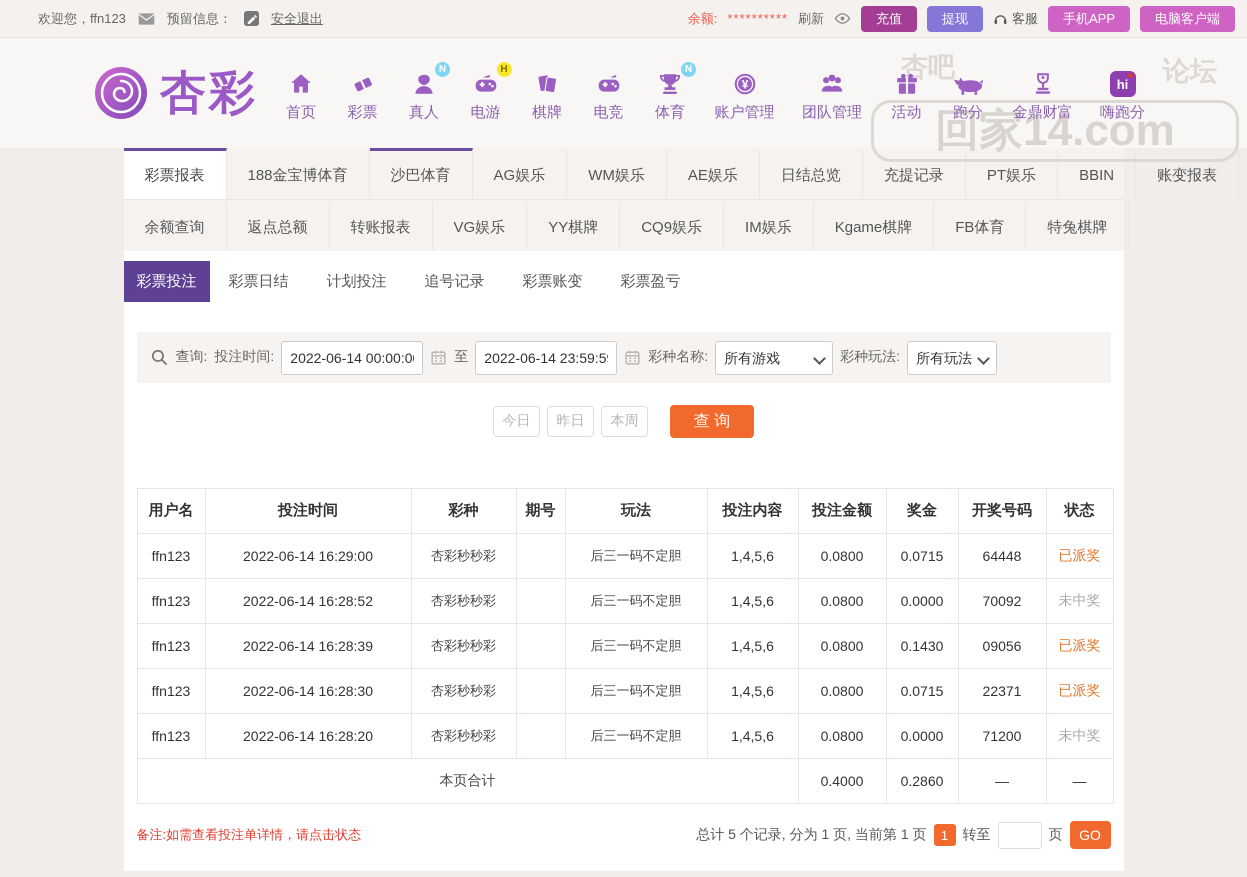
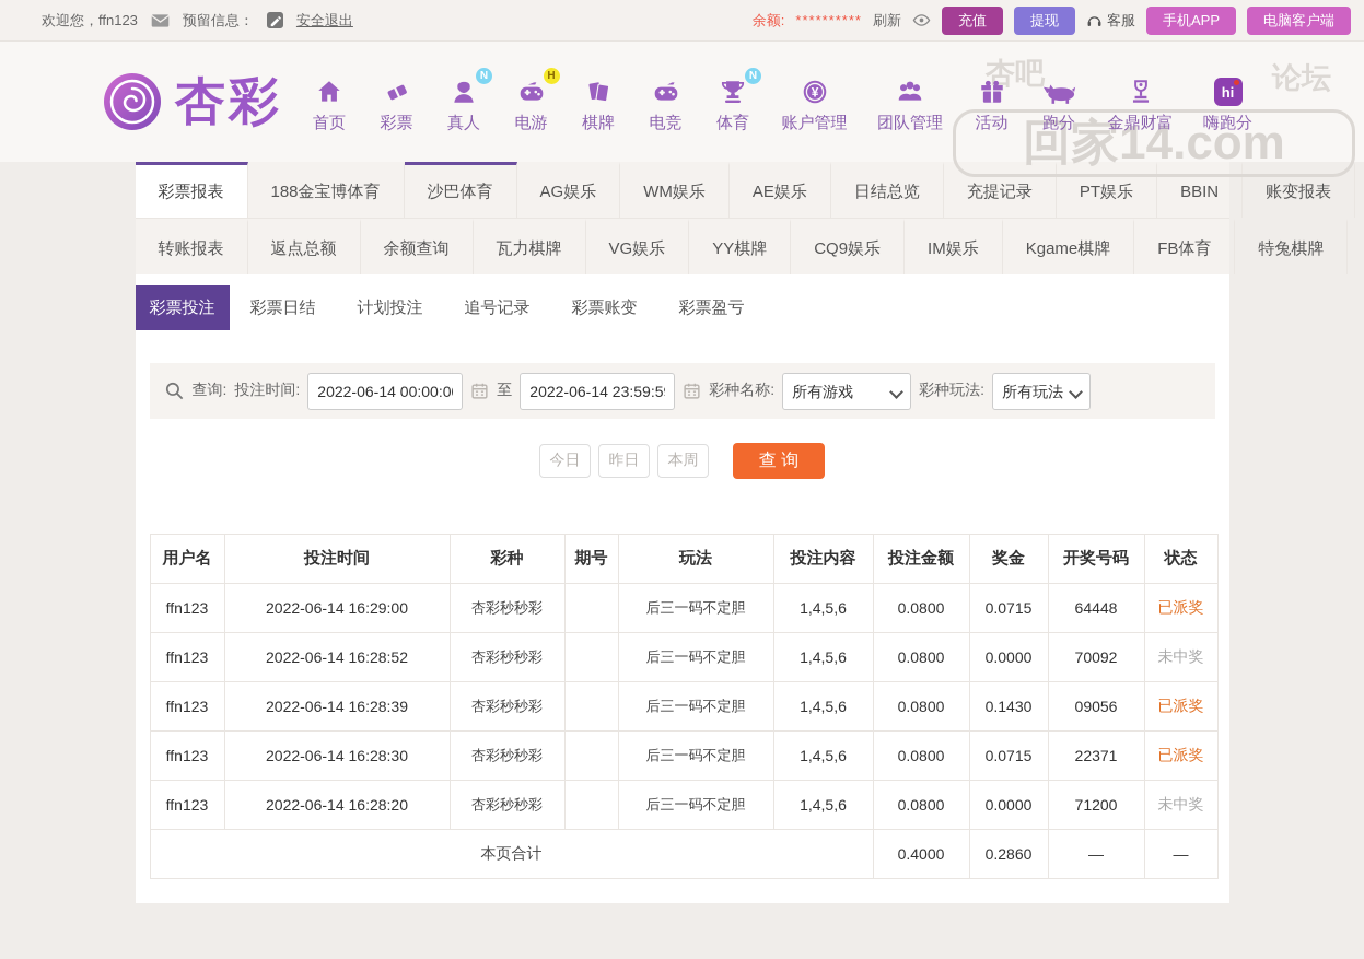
  欢迎您，ffn123
  预留信息：
  安全退出
  余额:
  **********
  刷新
  充值
  提现
  客服
  手机APP
  电脑客户端
  杏彩
  首页
  彩票
  N
  真人
  H
  电游
  棋牌
  电竞
  N
  体育
  ¥
  账户管理
  团队管理
  活动
  跑分
  金鼎财富
  hi
  嗨跑分
  杏吧
  论坛
  回家14.com
  彩票报表
  188金宝博体育
  沙巴体育
  AG娱乐
  WM娱乐
  AE娱乐
  日结总览
  充提记录
  PT娱乐
  BBIN
  账变报表
- 余额查询
+ 转账报表
  返点总额
- 转账报表
+ 余额查询
+ 瓦力棋牌
  VG娱乐
  YY棋牌
  CQ9娱乐
  IM娱乐
  Kgame棋牌
  FB体育
  特兔棋牌
  彩票投注
  彩票日结
  计划投注
  追号记录
  彩票账变
  彩票盈亏
  查询:
  投注时间:
  2022-06-14 00:00:0
  至
  2022-06-14 23:59:5
  彩种名称:
  所有游戏
  彩种玩法:
  所有玩法
  今日
  昨日
  本周
  查 询
  用户名	投注时间	彩种	期号	玩法	投注内容	投注金额	奖金	开奖号码	状态
  ffn123	2022-06-14 16:29:00	杏彩秒秒彩		后三一码不定胆	1,4,5,6	0.0800	0.0715	64448	已派奖
  ffn123	2022-06-14 16:28:52	杏彩秒秒彩		后三一码不定胆	1,4,5,6	0.0800	0.0000	70092	未中奖
  ffn123	2022-06-14 16:28:39	杏彩秒秒彩		后三一码不定胆	1,4,5,6	0.0800	0.1430	09056	已派奖
  ffn123	2022-06-14 16:28:30	杏彩秒秒彩		后三一码不定胆	1,4,5,6	0.0800	0.0715	22371	已派奖
  ffn123	2022-06-14 16:28:20	杏彩秒秒彩		后三一码不定胆	1,4,5,6	0.0800	0.0000	71200	未中奖
  本页合计	0.4000	0.2860	—	—
- 备注:如需查看投注单详情，请点击状态
- 总计 5 个记录, 分为 1 页, 当前第 1 页
- 1
- 转至
- 页
- GO
